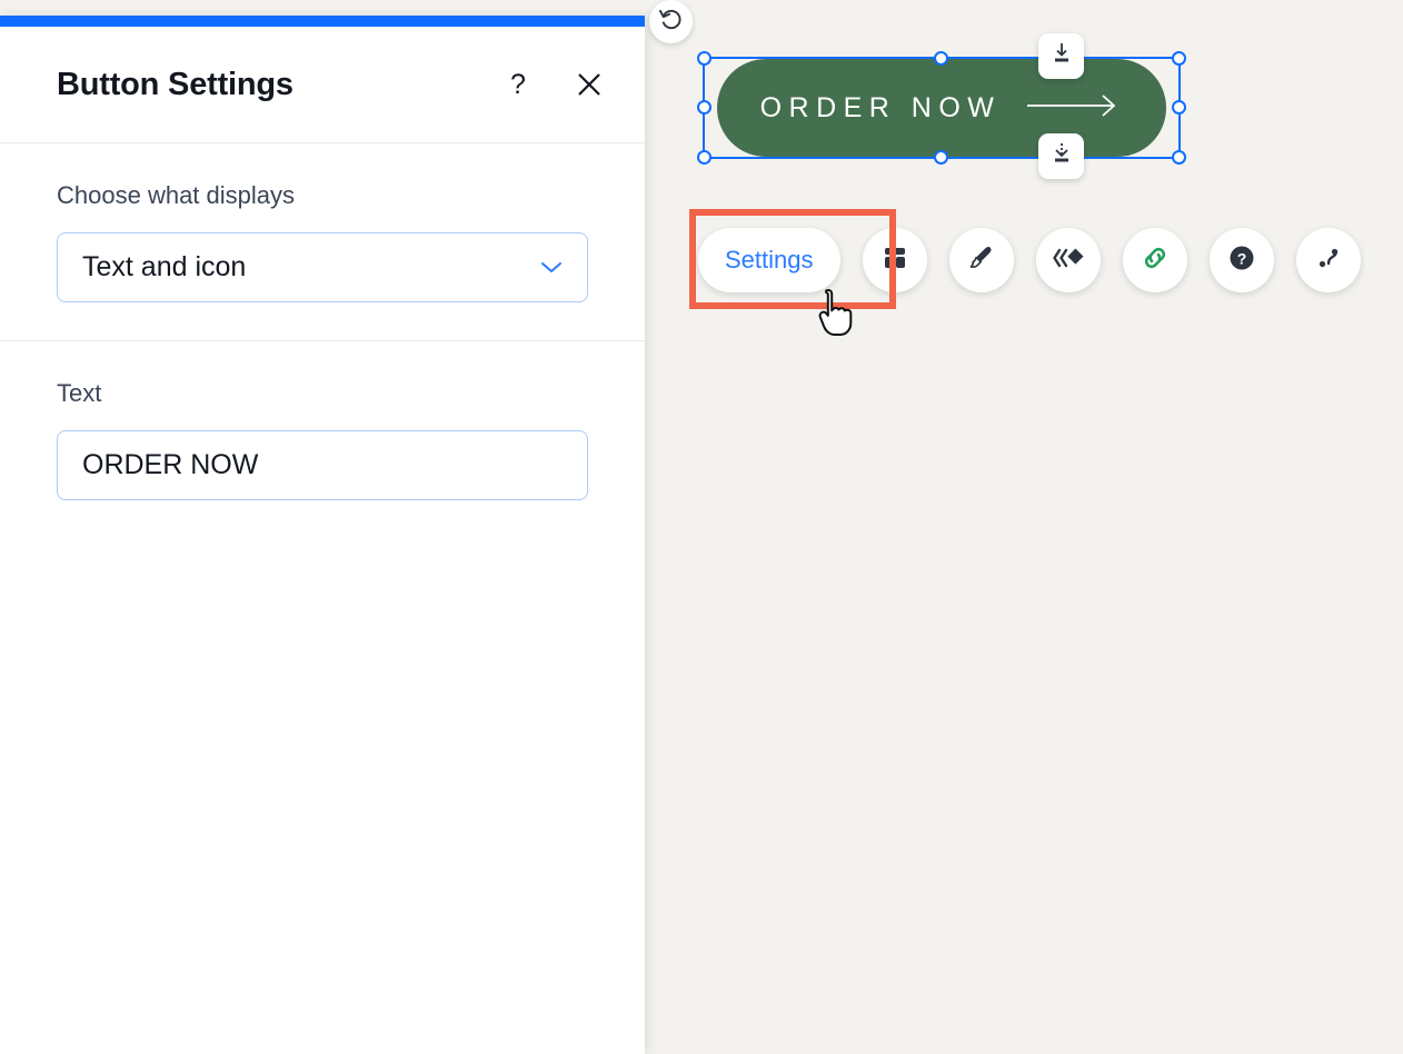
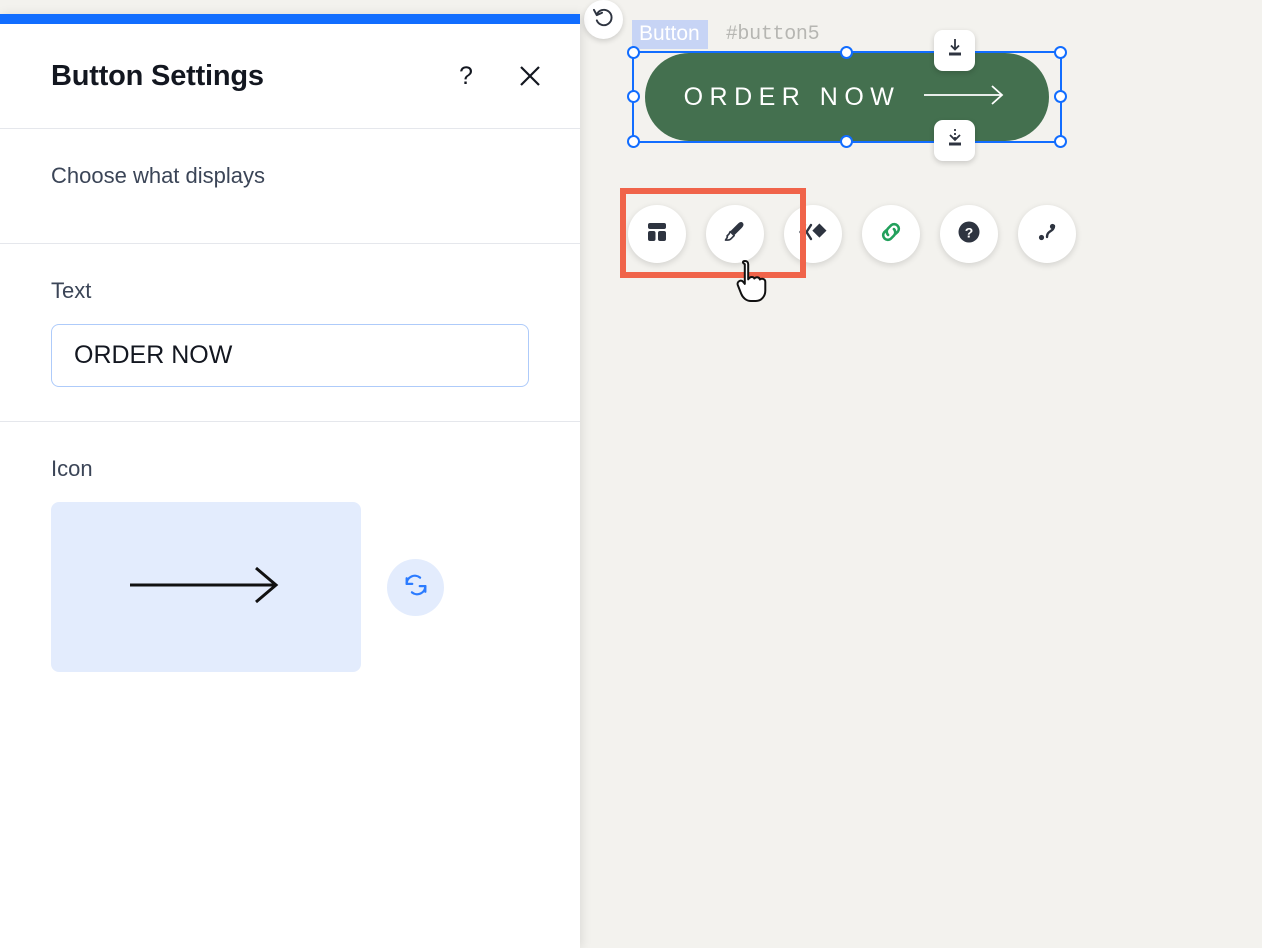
+ Button
+ #button5
  ORDER NOW
- Settings
  ?
  Button Settings
  ?
  Choose what displays
- Text and icon
  Text
  ORDER NOW
+ Icon
